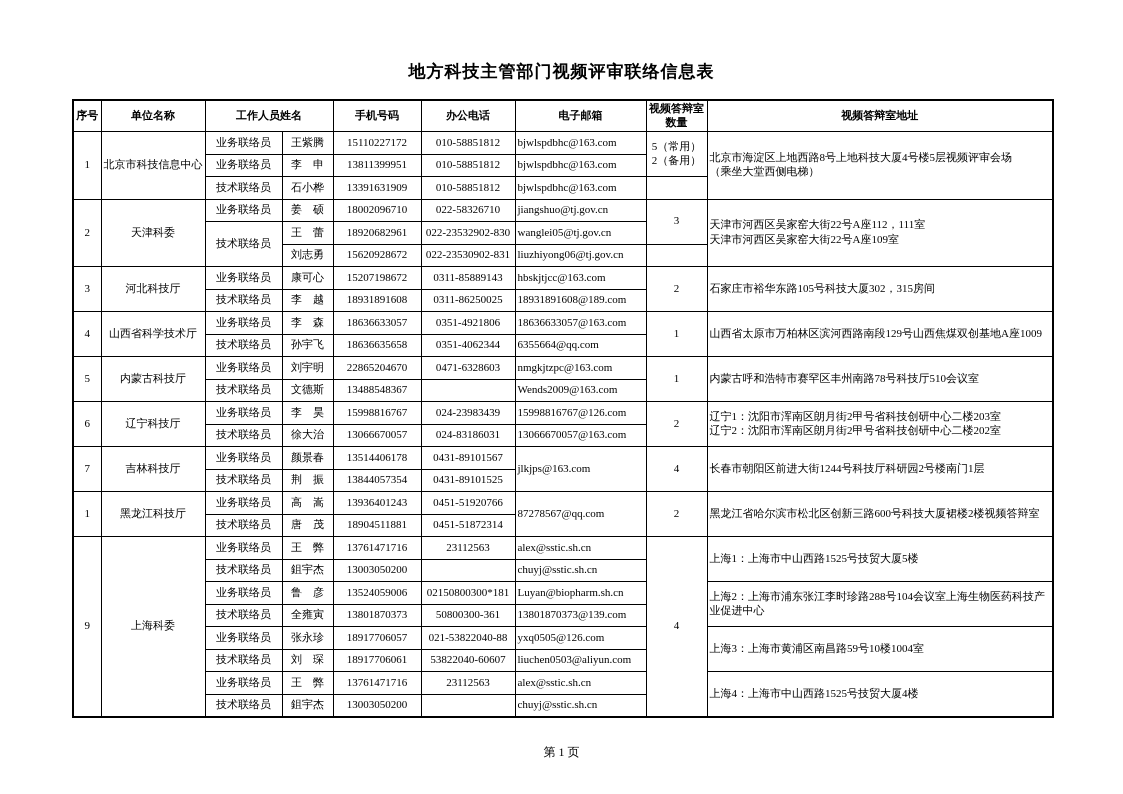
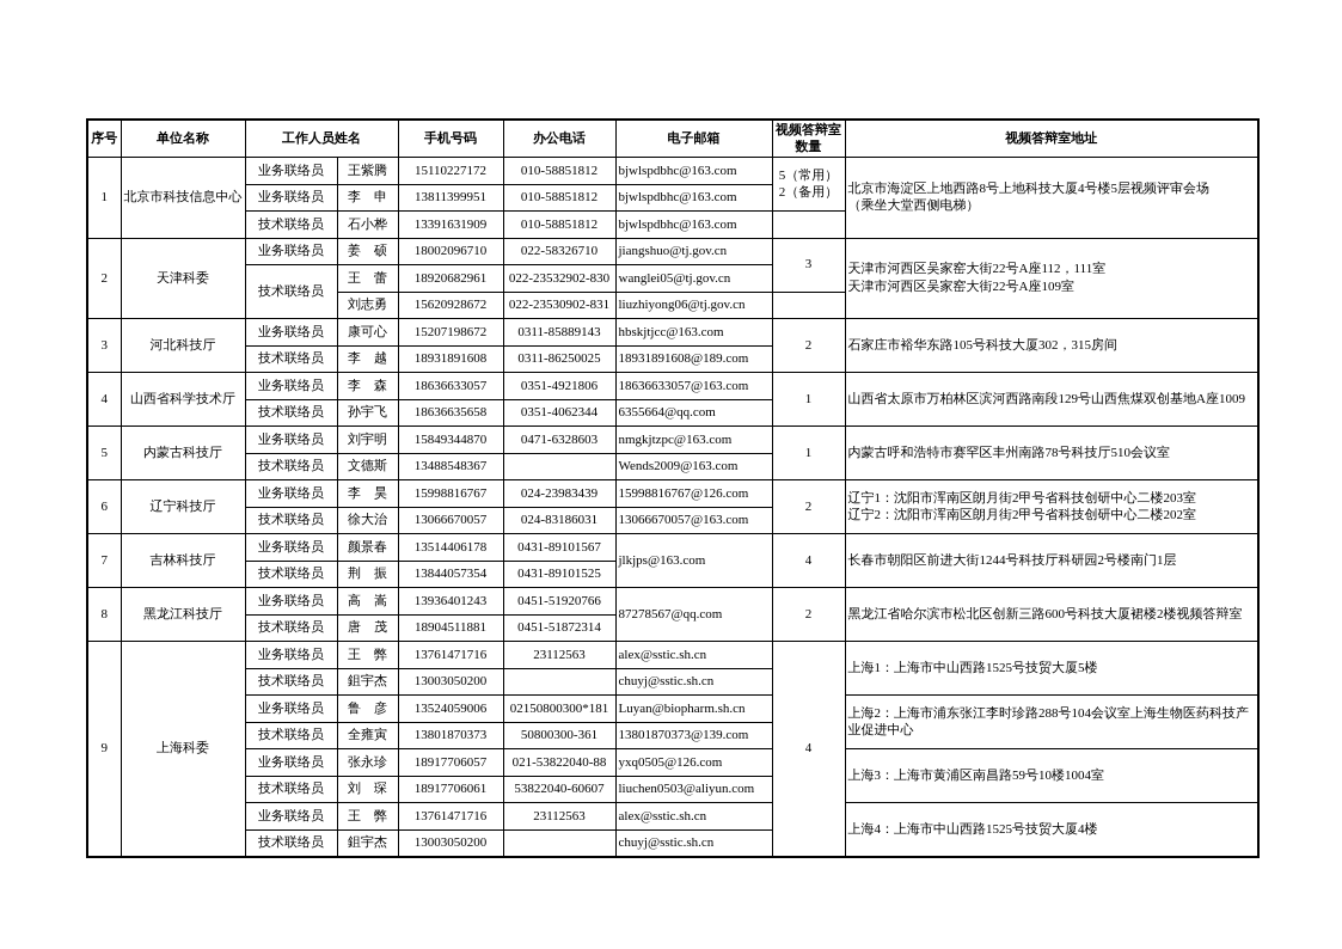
- 地方科技主管部门视频评审联络信息表
  序号	单位名称	工作人员姓名	手机号码	办公电话	电子邮箱	视频答辩室 数量	视频答辩室地址
  1	北京市科技信息中心	业务联络员	王紫腾	15110227172	010-58851812	bjwlspdbhc@163.com	5（常用） 2（备用）	北京市海淀区上地西路8号上地科技大厦4号楼5层视频评审会场 （乘坐大堂西侧电梯）
  业务联络员	李 申	13811399951	010-58851812	bjwlspdbhc@163.com
  技术联络员	石小桦	13391631909	010-58851812	bjwlspdbhc@163.com
  2	天津科委	业务联络员	姜 硕	18002096710	022-58326710	jiangshuo@tj.gov.cn	3	天津市河西区吴家窑大街22号A座112，111室 天津市河西区吴家窑大街22号A座109室
  技术联络员	王 蕾	18920682961	022-23532902-830	wanglei05@tj.gov.cn
  刘志勇	15620928672	022-23530902-831	liuzhiyong06@tj.gov.cn
  3	河北科技厅	业务联络员	康可心	15207198672	0311-85889143	hbskjtjcc@163.com	2	石家庄市裕华东路105号科技大厦302，315房间
  技术联络员	李 越	18931891608	0311-86250025	18931891608@189.com
  4	山西省科学技术厅	业务联络员	李 森	18636633057	0351-4921806	18636633057@163.com	1	山西省太原市万柏林区滨河西路南段129号山西焦煤双创基地A座1009
  技术联络员	孙宇飞	18636635658	0351-4062344	6355664@qq.com
- 5	内蒙古科技厅	业务联络员	刘宇明	22865204670	0471-6328603	nmgkjtzpc@163.com	1	内蒙古呼和浩特市赛罕区丰州南路78号科技厅510会议室
+ 5	内蒙古科技厅	业务联络员	刘宇明	15849344870	0471-6328603	nmgkjtzpc@163.com	1	内蒙古呼和浩特市赛罕区丰州南路78号科技厅510会议室
  技术联络员	文德斯	13488548367		Wends2009@163.com
  6	辽宁科技厅	业务联络员	李 昊	15998816767	024-23983439	15998816767@126.com	2	辽宁1：沈阳市浑南区朗月街2甲号省科技创研中心二楼203室 辽宁2：沈阳市浑南区朗月街2甲号省科技创研中心二楼202室
  技术联络员	徐大治	13066670057	024-83186031	13066670057@163.com
  7	吉林科技厅	业务联络员	颜景春	13514406178	0431-89101567	jlkjps@163.com	4	长春市朝阳区前进大街1244号科技厅科研园2号楼南门1层
  技术联络员	荆 振	13844057354	0431-89101525
- 1	黑龙江科技厅	业务联络员	高 嵩	13936401243	0451-51920766	87278567@qq.com	2	黑龙江省哈尔滨市松北区创新三路600号科技大厦裙楼2楼视频答辩室
+ 8	黑龙江科技厅	业务联络员	高 嵩	13936401243	0451-51920766	87278567@qq.com	2	黑龙江省哈尔滨市松北区创新三路600号科技大厦裙楼2楼视频答辩室
  技术联络员	唐 茂	18904511881	0451-51872314
  9	上海科委	业务联络员	王 弊	13761471716	23112563	alex@sstic.sh.cn	4	上海1：上海市中山西路1525号技贸大厦5楼
  技术联络员	鉏宇杰	13003050200		chuyj@sstic.sh.cn
  业务联络员	鲁 彦	13524059006	02150800300*181	Luyan@biopharm.sh.cn	上海2：上海市浦东张江李时珍路288号104会议室上海生物医药科技产业促进中心
  技术联络员	全雍寅	13801870373	50800300-361	13801870373@139.com
  业务联络员	张永珍	18917706057	021-53822040-88	yxq0505@126.com	上海3：上海市黄浦区南昌路59号10楼1004室
  技术联络员	刘 琛	18917706061	53822040-60607	liuchen0503@aliyun.com
  业务联络员	王 弊	13761471716	23112563	alex@sstic.sh.cn	上海4：上海市中山西路1525号技贸大厦4楼
  技术联络员	鉏宇杰	13003050200		chuyj@sstic.sh.cn
- 第 1 页
